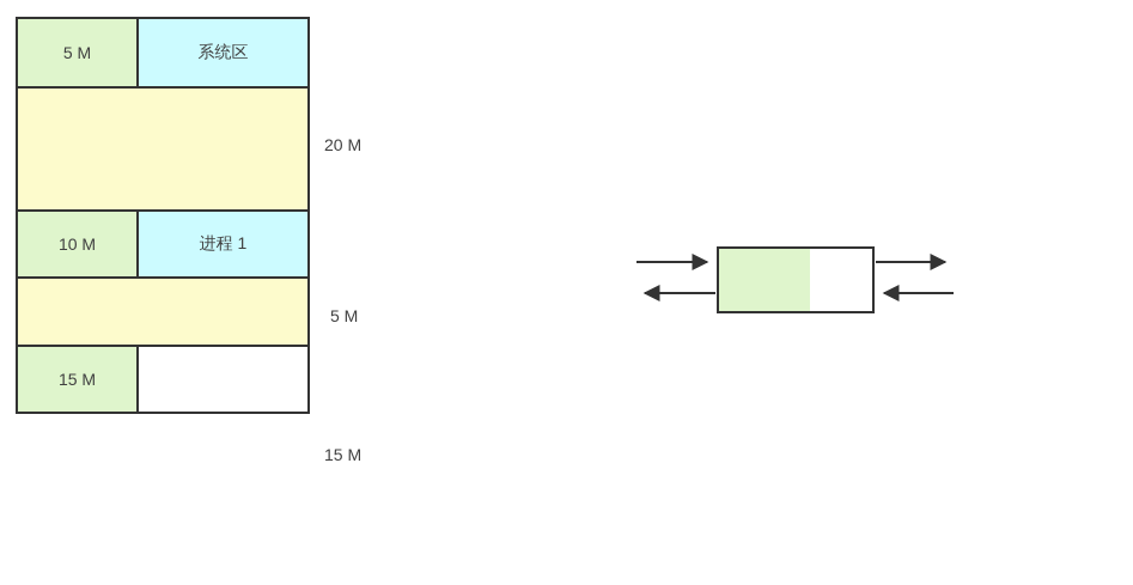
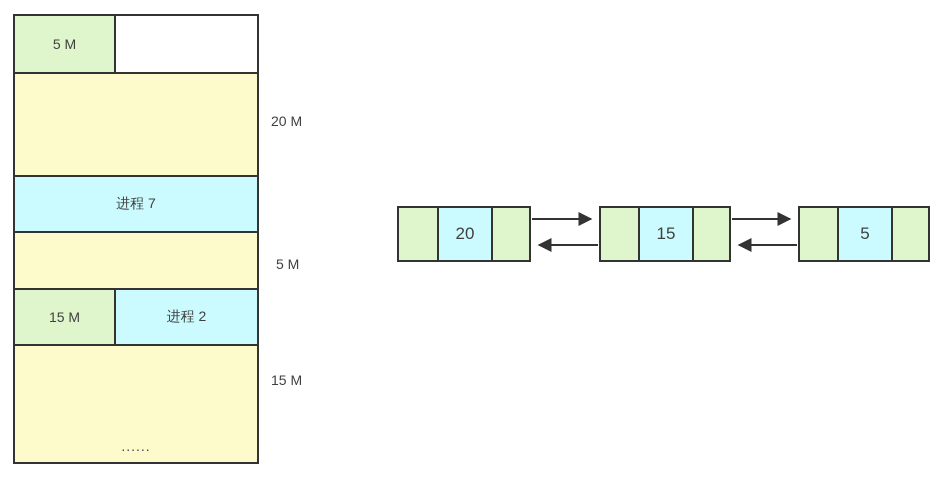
  5 M
- 系统区
- 10 M
- 进程 1
+ 进程 7
  15 M
+ 进程 2
+ ......
  20 M
  5 M
  15 M
+ 20
+ 15
+ 5
